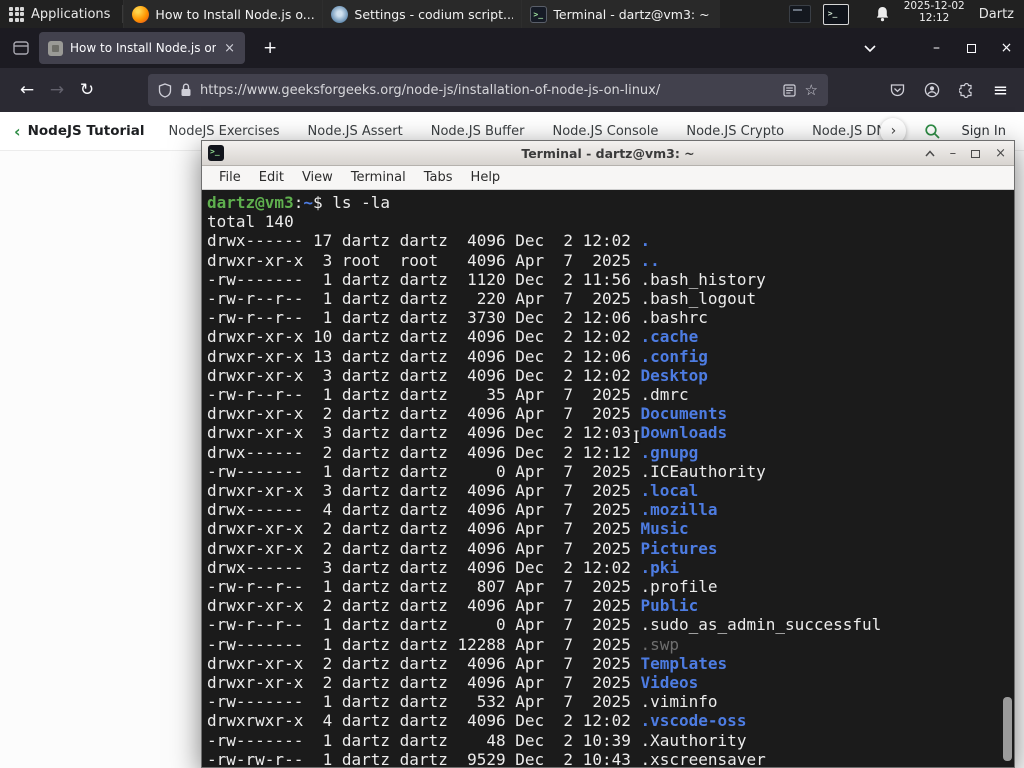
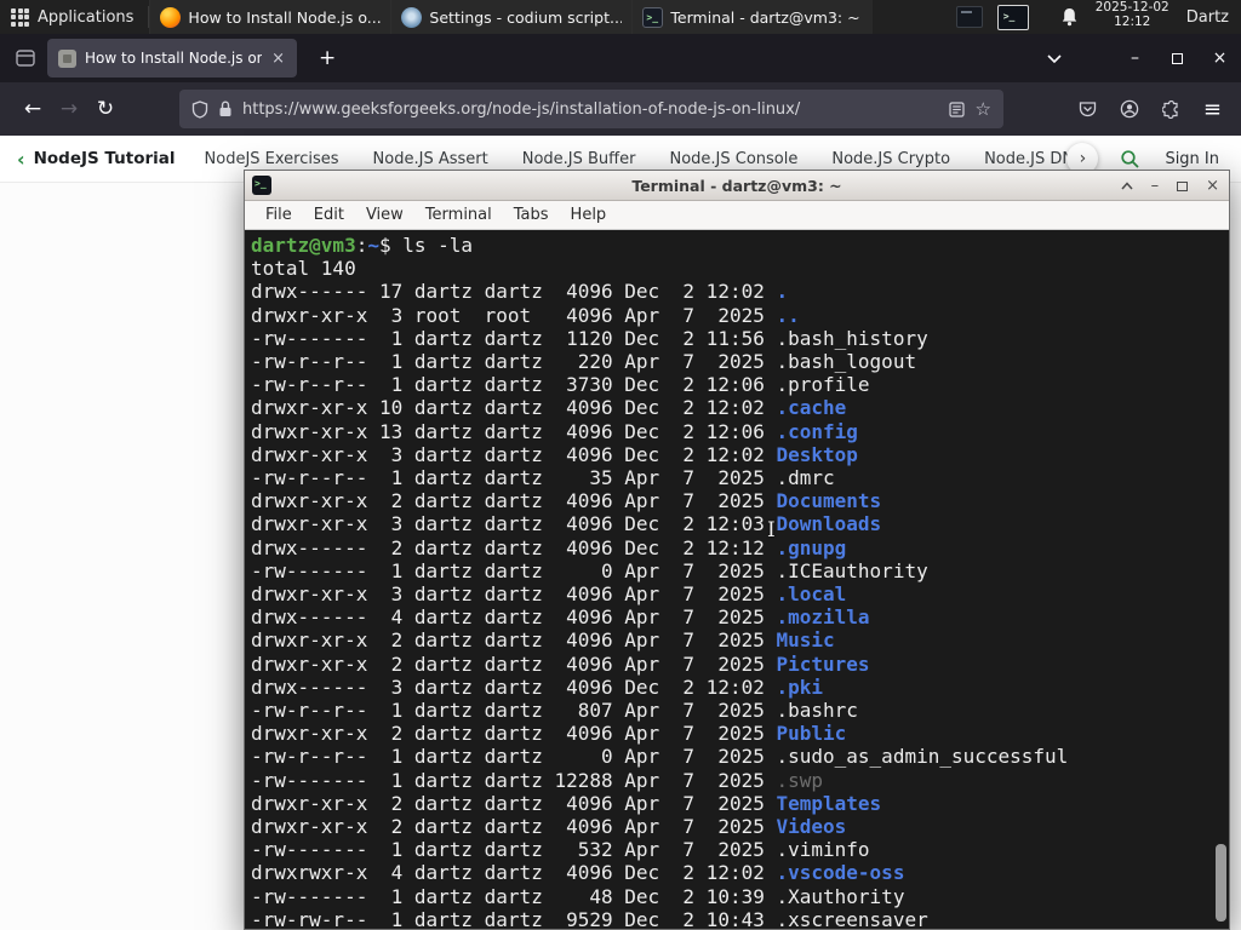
  Applications
  How to Install Node.js o...
  Settings - codium script...
  Terminal - dartz@vm3: ~
  2025-12-02
  12:12
  Dartz
  How to Install Node.js on
  ×
  +
  –
  ×
  ←
  →
  ↻
  https://www.geeksforgeeks.org/node-js/installation-of-node-js-on-linux/
  ☆
  ≡
  ‹
  NodeJS Tutorial
  NodeJS Exercises
  Node.JS Assert
  Node.JS Buffer
  Node.JS Console
  Node.JS Crypto
  Node.JS D
  ›
  Sign In
  Terminal - dartz@vm3: ~
  –
  ×
  File
  Edit
  View
  Terminal
  Tabs
  Help
  dartz@vm3:~$ ls -la
  total 140
  drwx------ 17 dartz dartz 4096 Dec 2 12:02 .
  drwxr-xr-x 3 root root 4096 Apr 7 2025 ..
  -rw------- 1 dartz dartz 1120 Dec 2 11:56 .bash_history
  -rw-r--r-- 1 dartz dartz 220 Apr 7 2025 .bash_logout
- -rw-r--r-- 1 dartz dartz 3730 Dec 2 12:06 .bashrc
+ -rw-r--r-- 1 dartz dartz 3730 Dec 2 12:06 .profile
  drwxr-xr-x 10 dartz dartz 4096 Dec 2 12:02 .cache
  drwxr-xr-x 13 dartz dartz 4096 Dec 2 12:06 .config
  drwxr-xr-x 3 dartz dartz 4096 Dec 2 12:02 Desktop
  -rw-r--r-- 1 dartz dartz 35 Apr 7 2025 .dmrc
  drwxr-xr-x 2 dartz dartz 4096 Apr 7 2025 Documents
  drwxr-xr-x 3 dartz dartz 4096 Dec 2 12:03 Downloads
  drwx------ 2 dartz dartz 4096 Dec 2 12:12 .gnupg
  -rw------- 1 dartz dartz 0 Apr 7 2025 .ICEauthority
  drwxr-xr-x 3 dartz dartz 4096 Apr 7 2025 .local
  drwx------ 4 dartz dartz 4096 Apr 7 2025 .mozilla
  drwxr-xr-x 2 dartz dartz 4096 Apr 7 2025 Music
  drwxr-xr-x 2 dartz dartz 4096 Apr 7 2025 Pictures
  drwx------ 3 dartz dartz 4096 Dec 2 12:02 .pki
- -rw-r--r-- 1 dartz dartz 807 Apr 7 2025 .profile
+ -rw-r--r-- 1 dartz dartz 807 Apr 7 2025 .bashrc
  drwxr-xr-x 2 dartz dartz 4096 Apr 7 2025 Public
  -rw-r--r-- 1 dartz dartz 0 Apr 7 2025 .sudo_as_admin_successful
  -rw------- 1 dartz dartz 12288 Apr 7 2025 .swp
  drwxr-xr-x 2 dartz dartz 4096 Apr 7 2025 Templates
  drwxr-xr-x 2 dartz dartz 4096 Apr 7 2025 Videos
  -rw------- 1 dartz dartz 532 Apr 7 2025 .viminfo
  drwxrwxr-x 4 dartz dartz 4096 Dec 2 12:02 .vscode-oss
  -rw------- 1 dartz dartz 48 Dec 2 10:39 .Xauthority
  -rw-rw-r-- 1 dartz dartz 9529 Dec 2 10:43 .xscreensaver
  I
